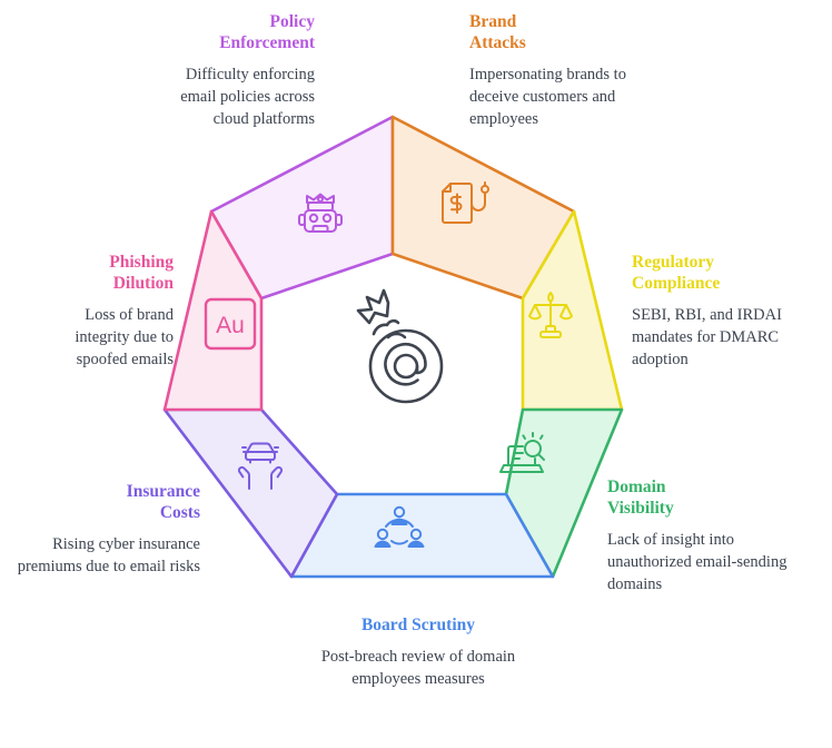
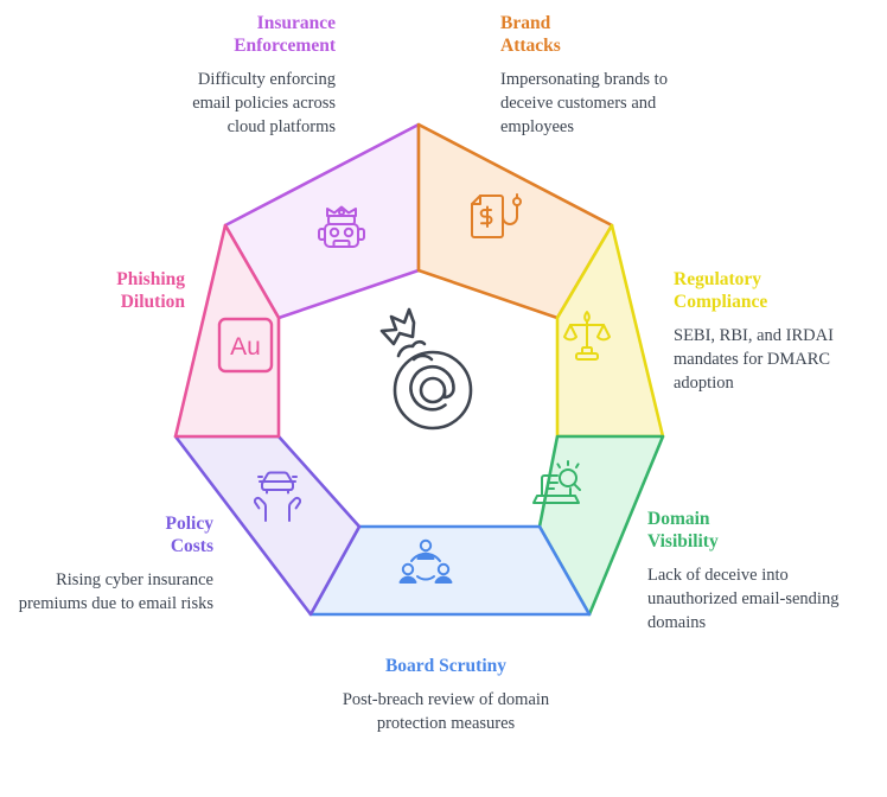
  Au
- Policy
+ Insurance
  Enforcement
  Difficulty enforcing email policies across cloud platforms
  Brand
  Attacks
  Impersonating brands to deceive customers and employees
  Regulatory
  Compliance
  SEBI, RBI, and IRDAI mandates for DMARC adoption
  Domain
  Visibility
- Lack of insight into unauthorized email-sending domains
+ Lack of deceive into unauthorized email-sending domains
  Board Scrutiny
- Post-breach review of domain employees measures
+ Post-breach review of domain protection measures
- Insurance
+ Policy
  Costs
  Rising cyber insurance premiums due to email risks
  Phishing
  Dilution
- Loss of brand integrity due to spoofed emails
